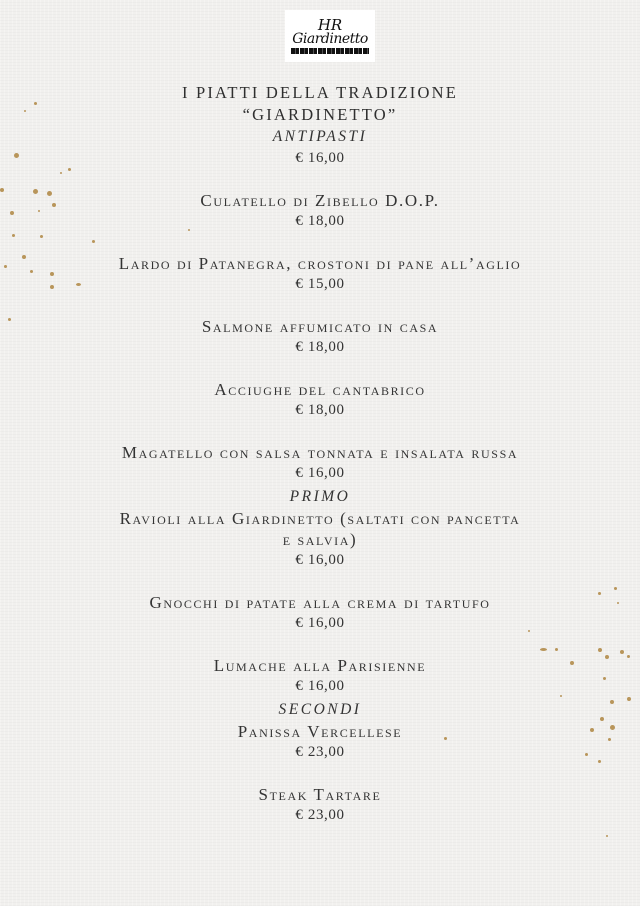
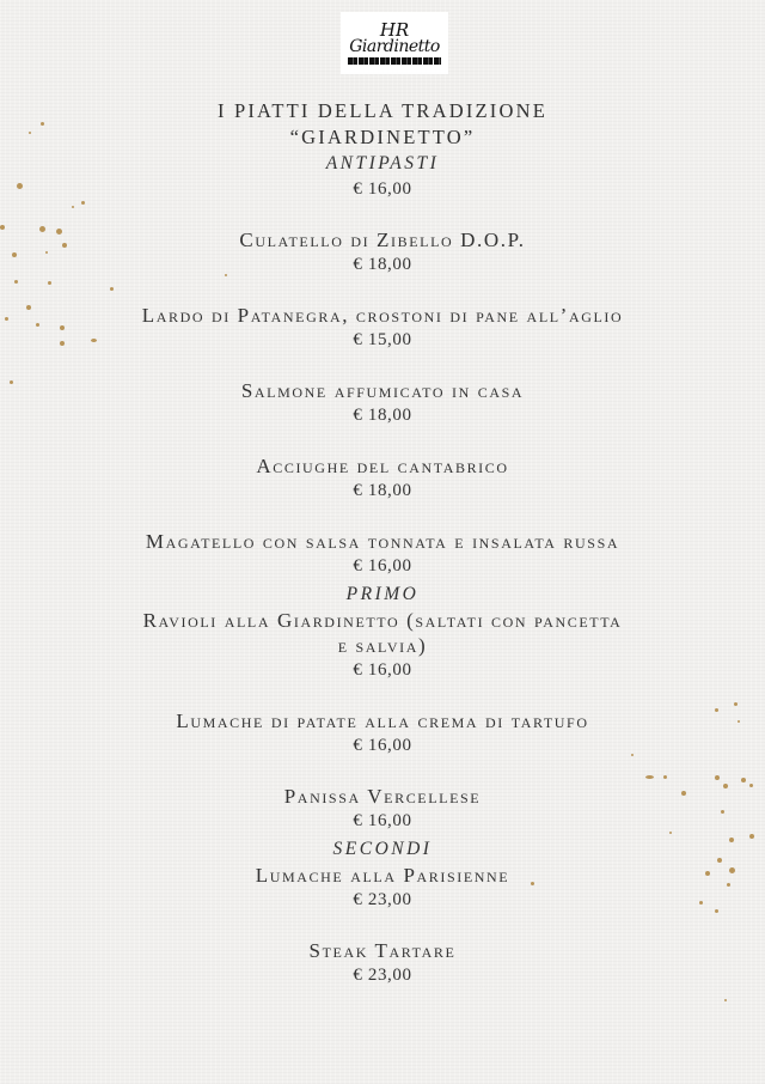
  HR
  Giardinetto
  I PIATTI DELLA TRADIZIONE
  “GIARDINETTO”
  ANTIPASTI
  € 16,00
  Culatello di Zibello D.O.P.
  € 18,00
  Lardo di Patanegra, crostoni di pane all’aglio
  € 15,00
  Salmone affumicato in casa
  € 18,00
  Acciughe del cantabrico
  € 18,00
  Magatello con salsa tonnata e insalata russa
  € 16,00
  PRIMO
  Ravioli alla Giardinetto (saltati con pancetta e salvia)
  € 16,00
- Gnocchi di patate alla crema di tartufo
+ Lumache di patate alla crema di tartufo
  € 16,00
- Lumache alla Parisienne
+ Panissa Vercellese
  € 16,00
  SECONDI
- Panissa Vercellese
+ Lumache alla Parisienne
  € 23,00
  Steak Tartare
  € 23,00
